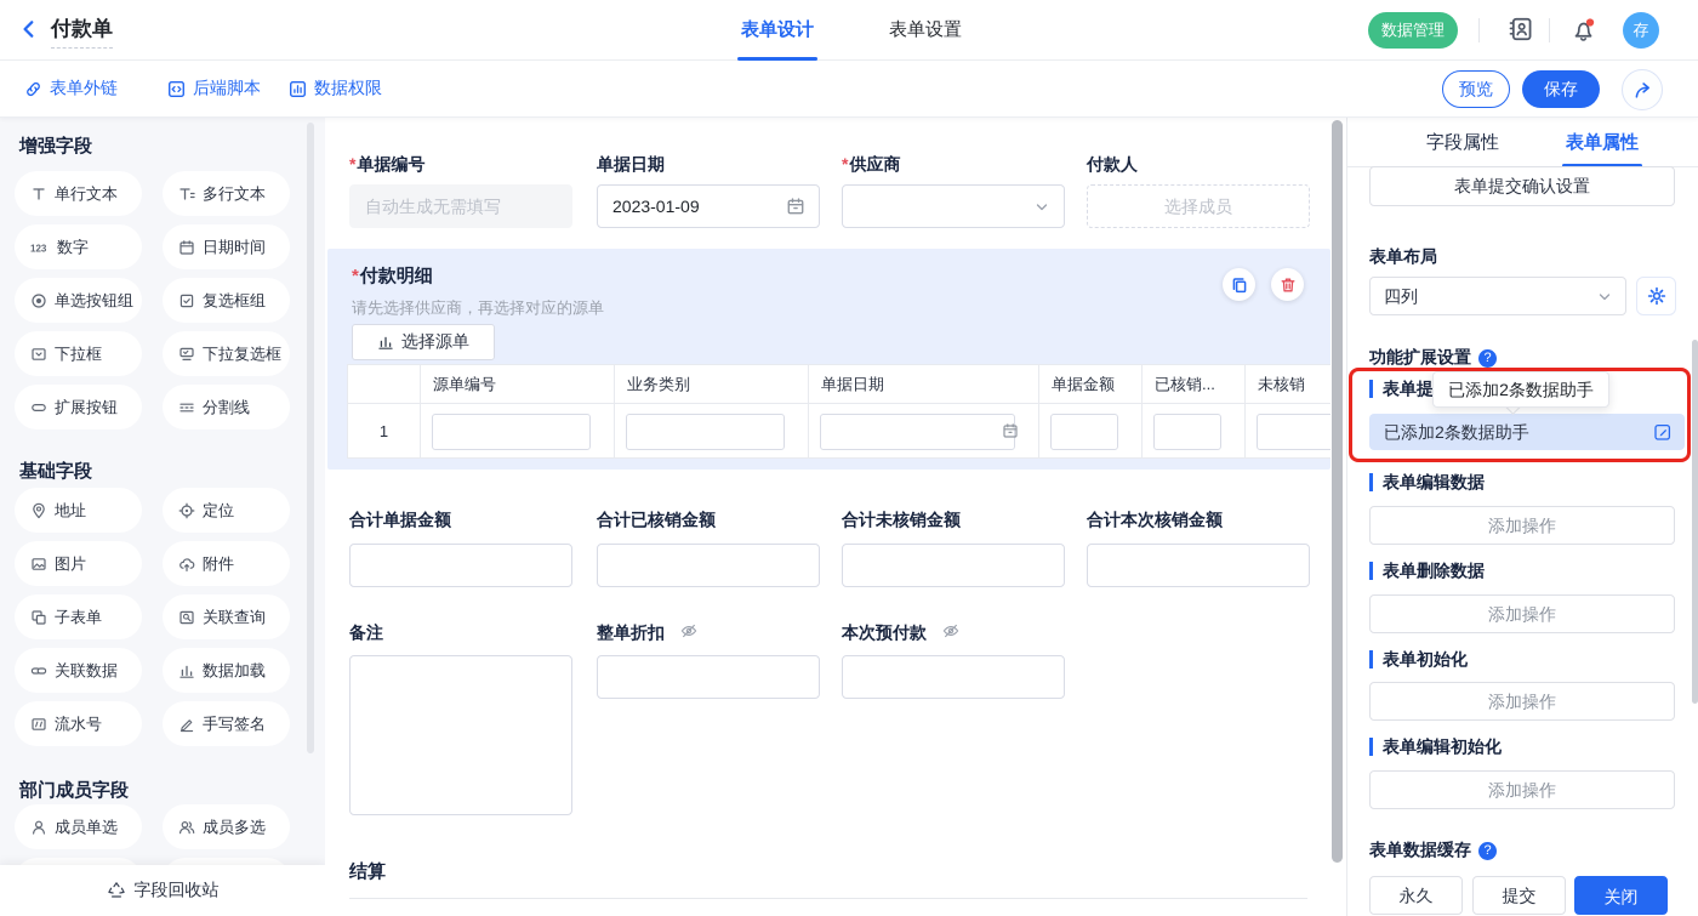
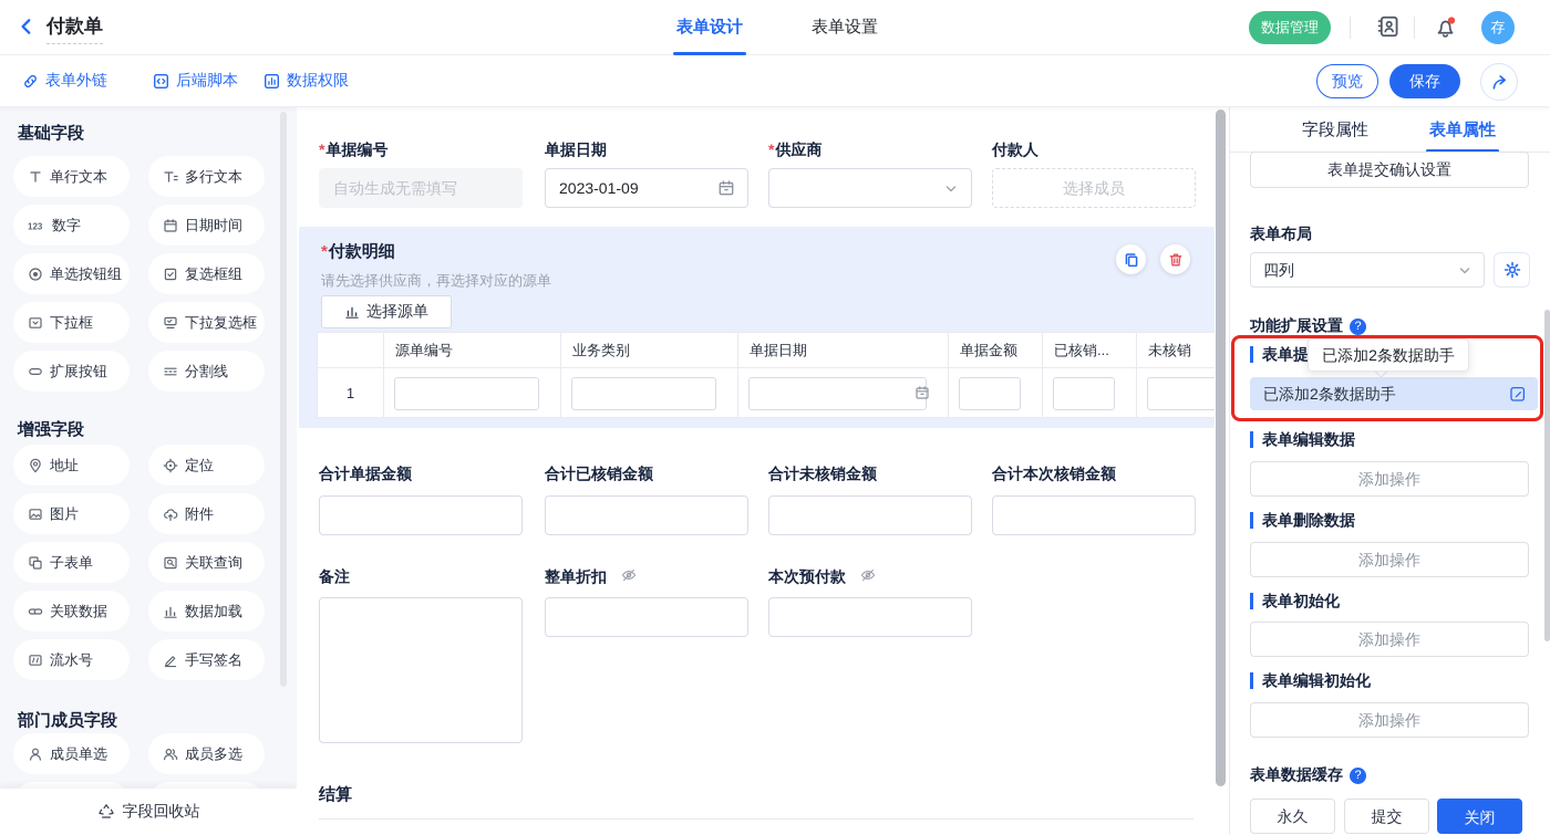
  付款单
  表单设计
  表单设置
  数据管理
  存
  表单外链
  后端脚本
  数据权限
  预览
  保存
- 增强字段
+ 基础字段
  单行文本
  多行文本
  123
  数字
  日期时间
  单选按钮组
  复选框组
  下拉框
  下拉复选框
  扩展按钮
  分割线
- 基础字段
+ 增强字段
  地址
  定位
  图片
  附件
  子表单
  关联查询
  关联数据
  数据加载
  流水号
  手写签名
  部门成员字段
  成员单选
  成员多选
  字段回收站
  *单据编号
  自动生成无需填写
  单据日期
  2023-01-09
  *供应商
  付款人
  选择成员
  *付款明细
  请先选择供应商，再选择对应的源单
  选择源单
  源单编号
  业务类别
  单据日期
  单据金额
  已核销...
  未核销
  1
  合计单据金额
  合计已核销金额
  合计未核销金额
  合计本次核销金额
  备注
  整单折扣
  本次预付款
  结算
  字段属性
  表单属性
  表单提交确认设置
  表单布局
  四列
  功能扩展设置
  ?
  表单提
  已添加2条数据助手
  已添加2条数据助手
  表单编辑数据
  添加操作
  表单删除数据
  添加操作
  表单初始化
  添加操作
  表单编辑初始化
  添加操作
  表单数据缓存
  ?
  永久
  提交
  关闭
